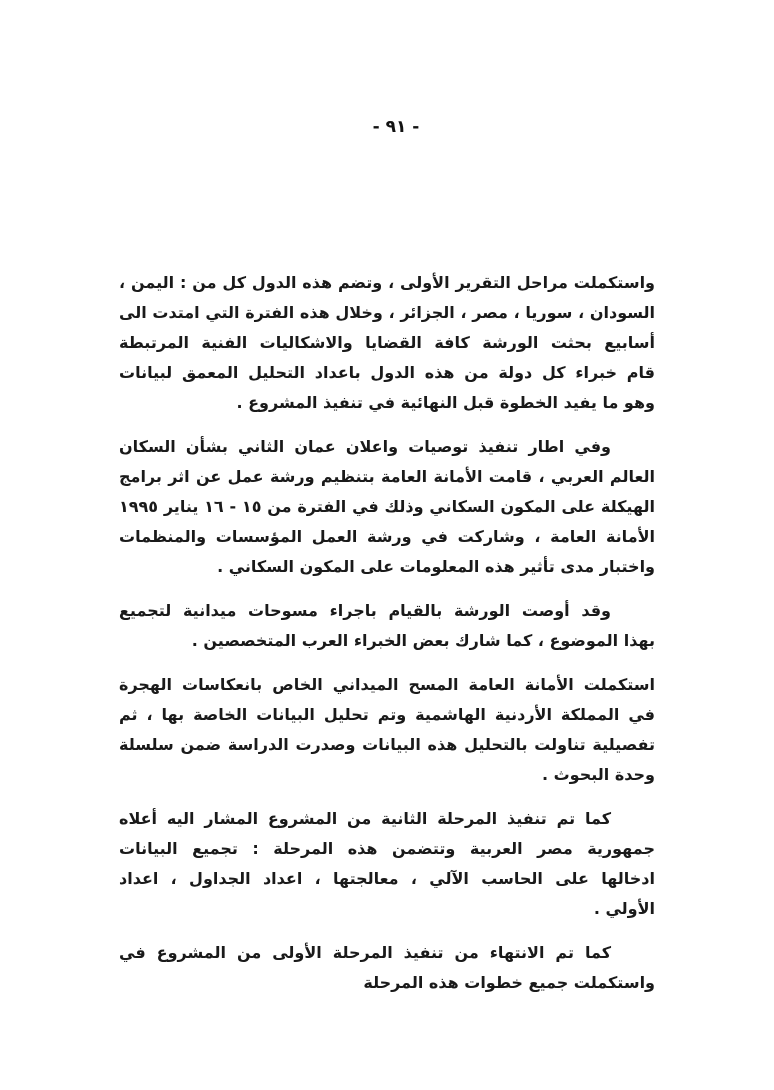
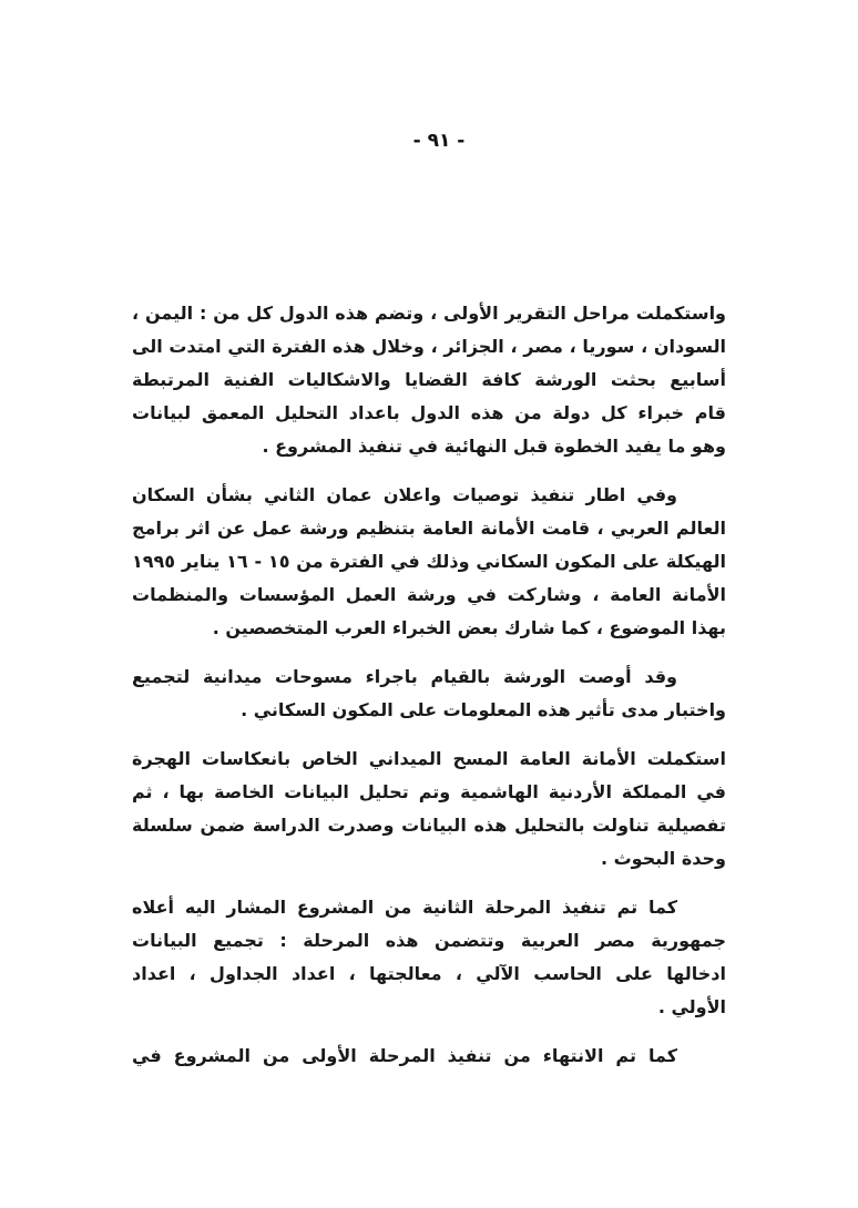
  - ٩١ -
  واستكملت مراحل التقرير الأولى ، وتضم هذه الدول كل من : اليمن ،
  السودان ، سوريا ، مصر ، الجزائر ، وخلال هذه الفترة التي امتدت الى
  أسابيع بحثت الورشة كافة القضايا والاشكاليات الفنية المرتبطة
  قام خبراء كل دولة من هذه الدول باعداد التحليل المعمق لبيانات
  وهو ما يفيد الخطوة قبل النهائية في تنفيذ المشروع .
  وفي اطار تنفيذ توصيات واعلان عمان الثاني بشأن السكان
  العالم العربي ، قامت الأمانة العامة بتنظيم ورشة عمل عن اثر برامج
  الهيكلة على المكون السكاني وذلك في الفترة من ١٥ - ١٦ يناير ١٩٩٥
  الأمانة العامة ، وشاركت في ورشة العمل المؤسسات والمنظمات
- واختبار مدى تأثير هذه المعلومات على المكون السكاني .
+ بهذا الموضوع ، كما شارك بعض الخبراء العرب المتخصصين .
  وقد أوصت الورشة بالقيام باجراء مسوحات ميدانية لتجميع
- بهذا الموضوع ، كما شارك بعض الخبراء العرب المتخصصين .
+ واختبار مدى تأثير هذه المعلومات على المكون السكاني .
  استكملت الأمانة العامة المسح الميداني الخاص بانعكاسات الهجرة
  في المملكة الأردنية الهاشمية وتم تحليل البيانات الخاصة بها ، ثم
  تفصيلية تناولت بالتحليل هذه البيانات وصدرت الدراسة ضمن سلسلة
  وحدة البحوث .
  كما تم تنفيذ المرحلة الثانية من المشروع المشار اليه أعلاه
  جمهورية مصر العربية وتتضمن هذه المرحلة : تجميع البيانات
  ادخالها على الحاسب الآلي ، معالجتها ، اعداد الجداول ، اعداد
  الأولي .
  كما تم الانتهاء من تنفيذ المرحلة الأولى من المشروع في
- واستكملت جميع خطوات هذه المرحلة
